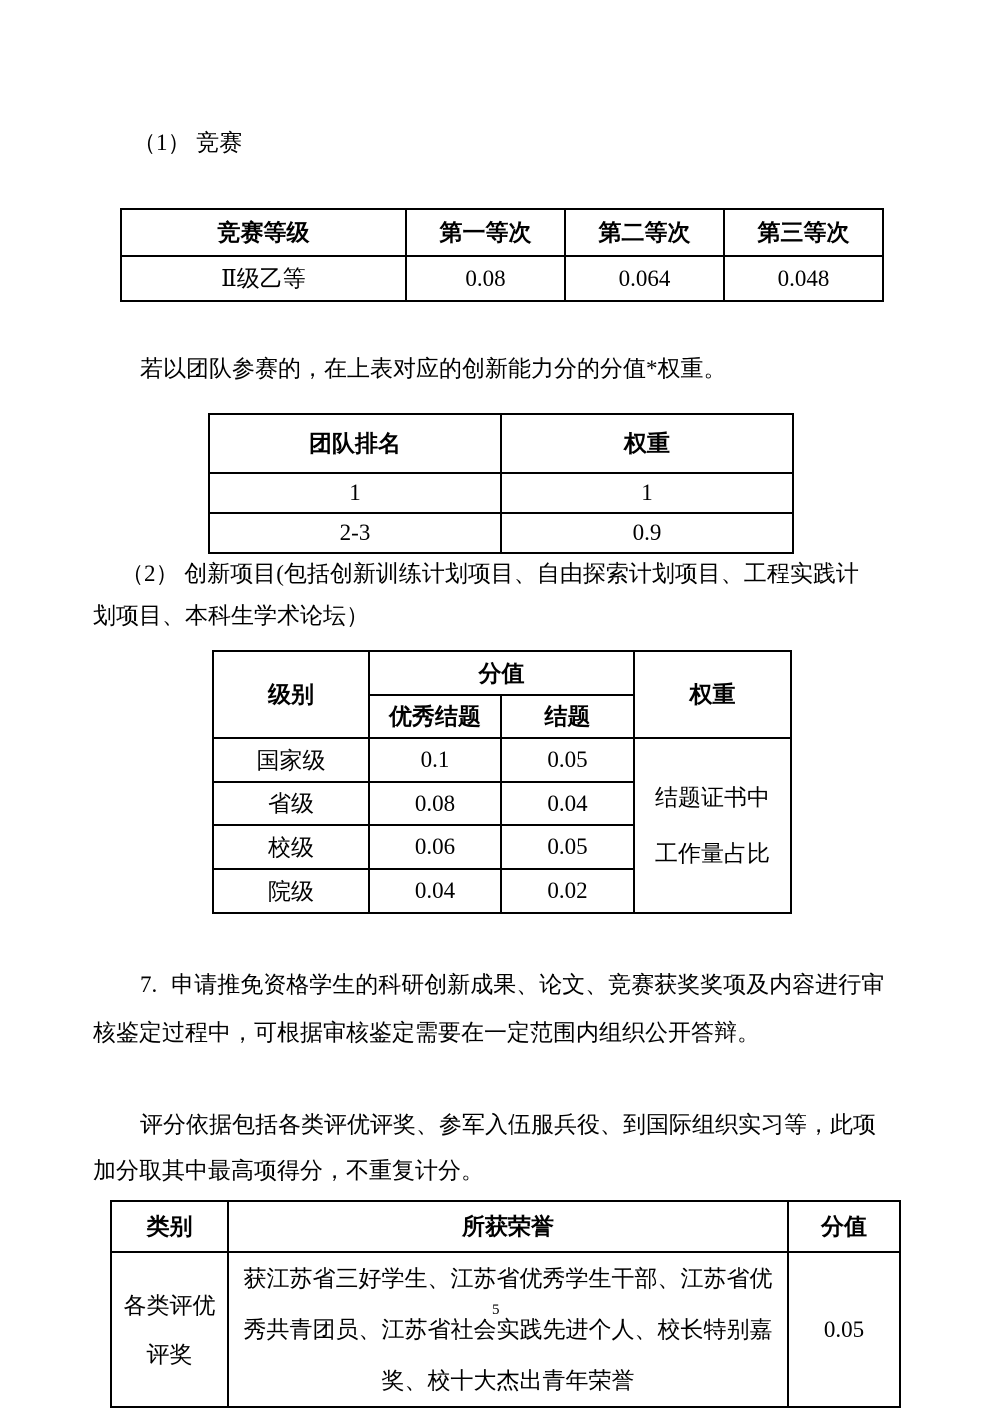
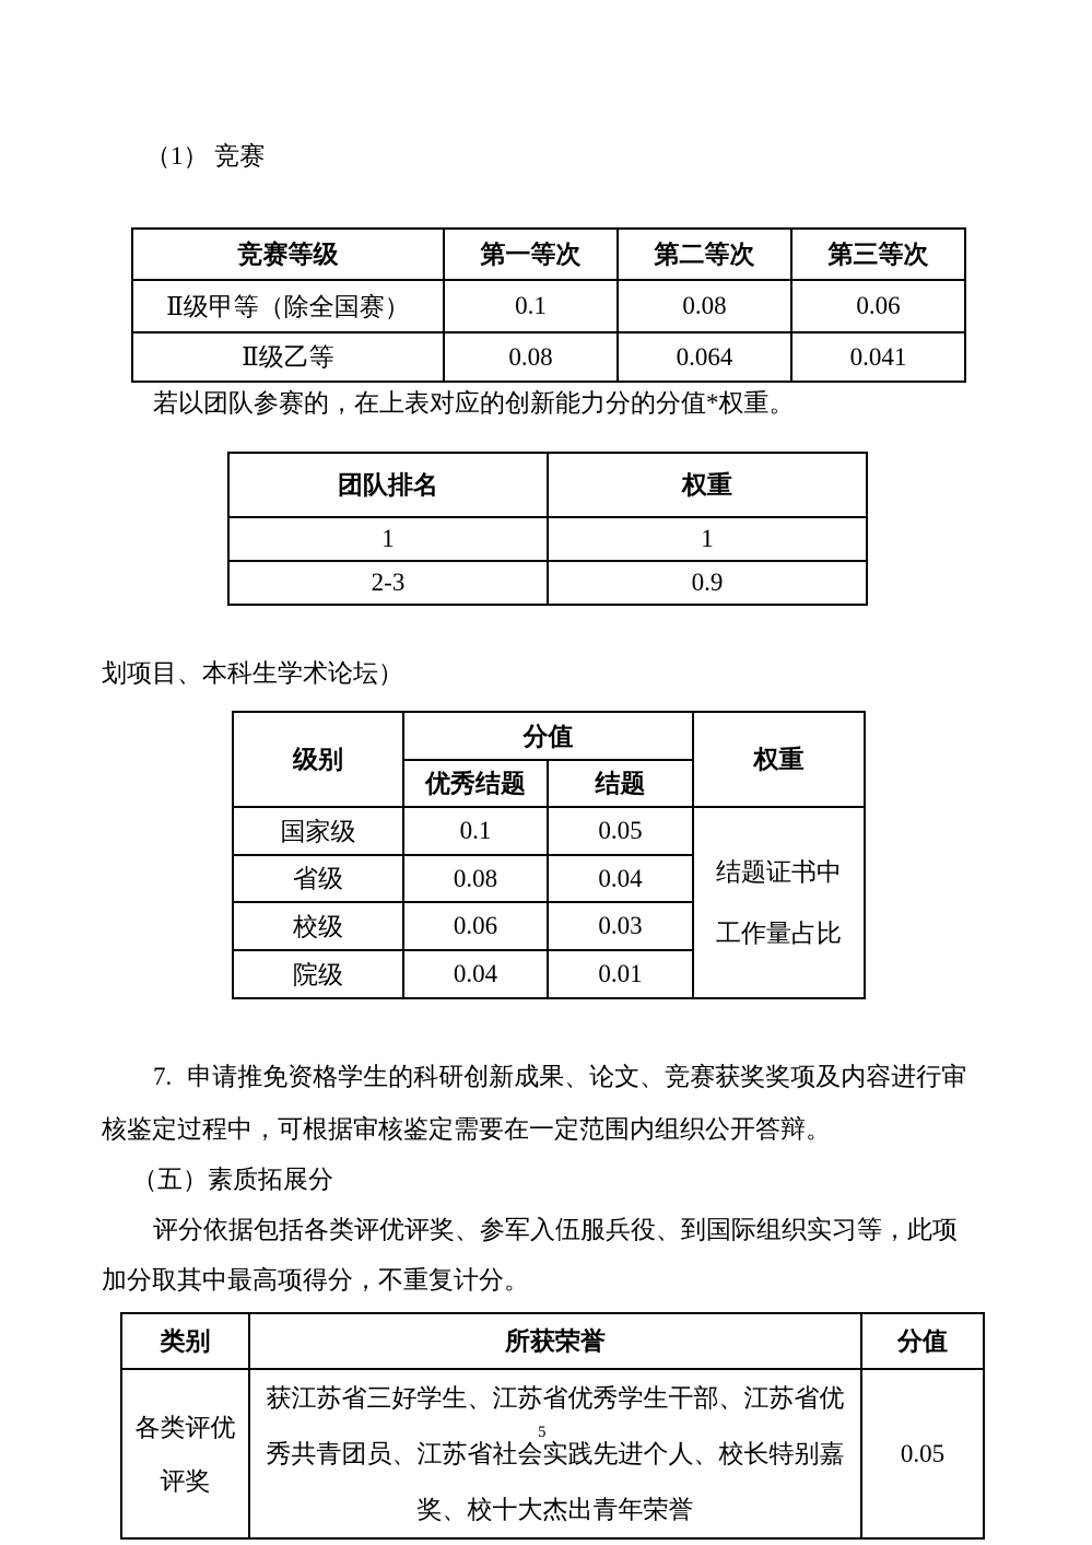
  （1） 竞赛
  竞赛等级	第一等次	第二等次	第三等次
+ Ⅱ级甲等（除全国赛）	0.1	0.08	0.06
- Ⅱ级乙等	0.08	0.064	0.048
+ Ⅱ级乙等	0.08	0.064	0.041
  若以团队参赛的，在上表对应的创新能力分的分值*权重。
  团队排名	权重
  1	1
  2-3	0.9
- （2） 创新项目(包括创新训练计划项目、自由探索计划项目、工程实践计
  划项目、本科生学术论坛）
  级别	分值	权重
  优秀结题	结题
  国家级	0.1	0.05	结题证书中 工作量占比
  省级	0.08	0.04
- 校级	0.06	0.05
+ 校级	0.06	0.03
- 院级	0.04	0.02
+ 院级	0.04	0.01
  7. 申请推免资格学生的科研创新成果、论文、竞赛获奖奖项及内容进行审
  核鉴定过程中，可根据审核鉴定需要在一定范围内组织公开答辩。
+ （五）素质拓展分
  评分依据包括各类评优评奖、参军入伍服兵役、到国际组织实习等，此项
  加分取其中最高项得分，不重复计分。
  类别	所获荣誉	分值
  各类评优 评奖	获江苏省三好学生、江苏省优秀学生干部、江苏省优 秀共青团员、江苏省社会实践先进个人、校长特别嘉 奖、校十大杰出青年荣誉	0.05
  5
